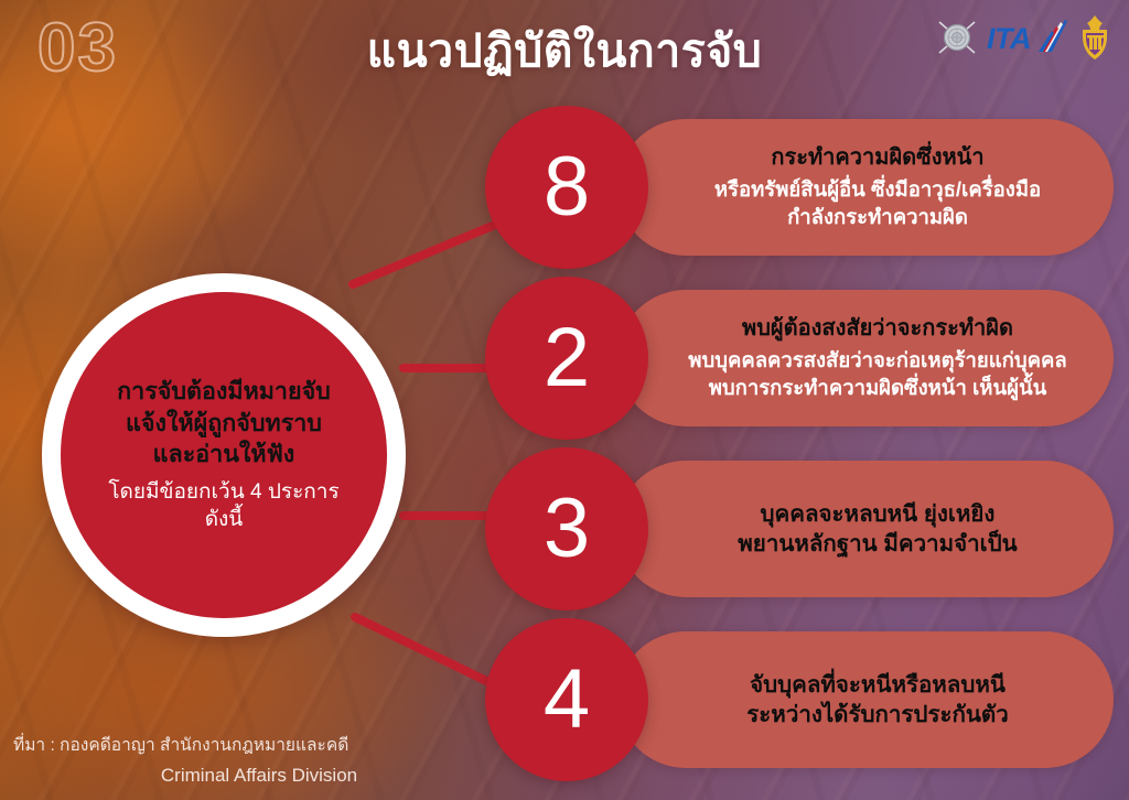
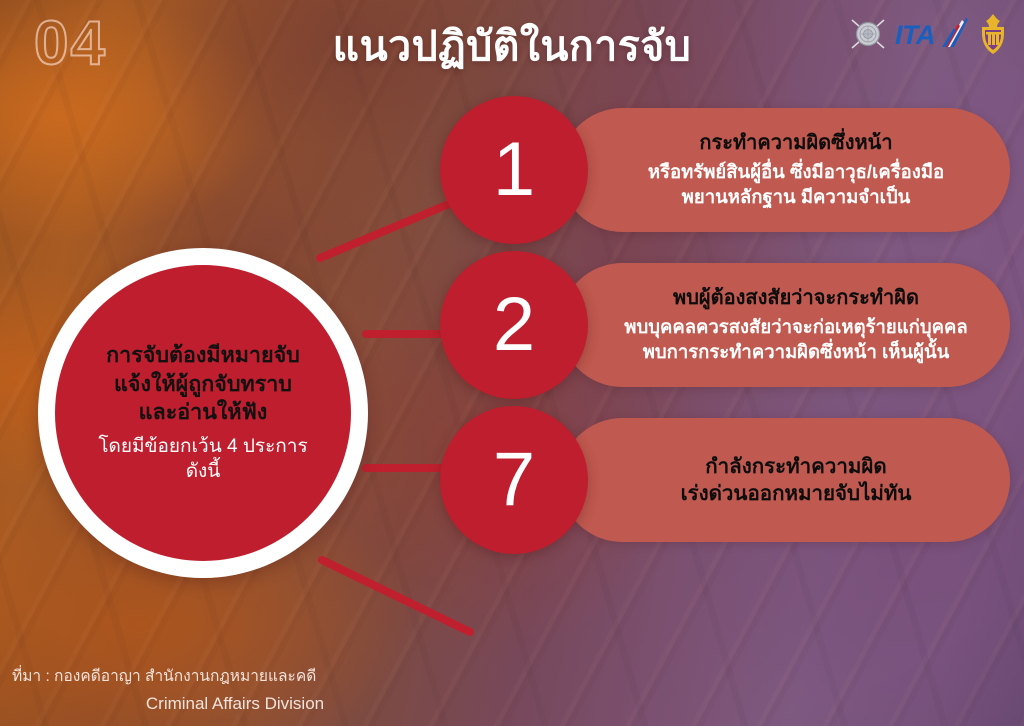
- 03
+ 04
  แนวปฏิบัติในการจับ
  ITA
  การจับต้องมีหมายจับ
  แจ้งให้ผู้ถูกจับทราบ
  และอ่านให้ฟัง
  โดยมีข้อยกเว้น 4 ประการ
  ดังนี้
  กระทำความผิดซึ่งหน้า
  หรือทรัพย์สินผู้อื่น ซึ่งมีอาวุธ/เครื่องมือ
- กำลังกระทำความผิด
+ พยานหลักฐาน มีความจำเป็น
- 8
+ 1
  พบผู้ต้องสงสัยว่าจะกระทำผิด
  พบบุคคลควรสงสัยว่าจะก่อเหตุร้ายแก่บุคคล
  พบการกระทำความผิดซึ่งหน้า เห็นผู้นั้น
  2
- บุคคลจะหลบหนี ยุ่งเหยิง
- พยานหลักฐาน มีความจำเป็น
+ กำลังกระทำความผิด
+ เร่งด่วนออกหมายจับไม่ทัน
- 3
+ 7
- จับบุคลที่จะหนีหรือหลบหนี
- ระหว่างได้รับการประกันตัว
- 4
  ที่มา : กองคดีอาญา สำนักงานกฎหมายและคดี
  Criminal Affairs Division
